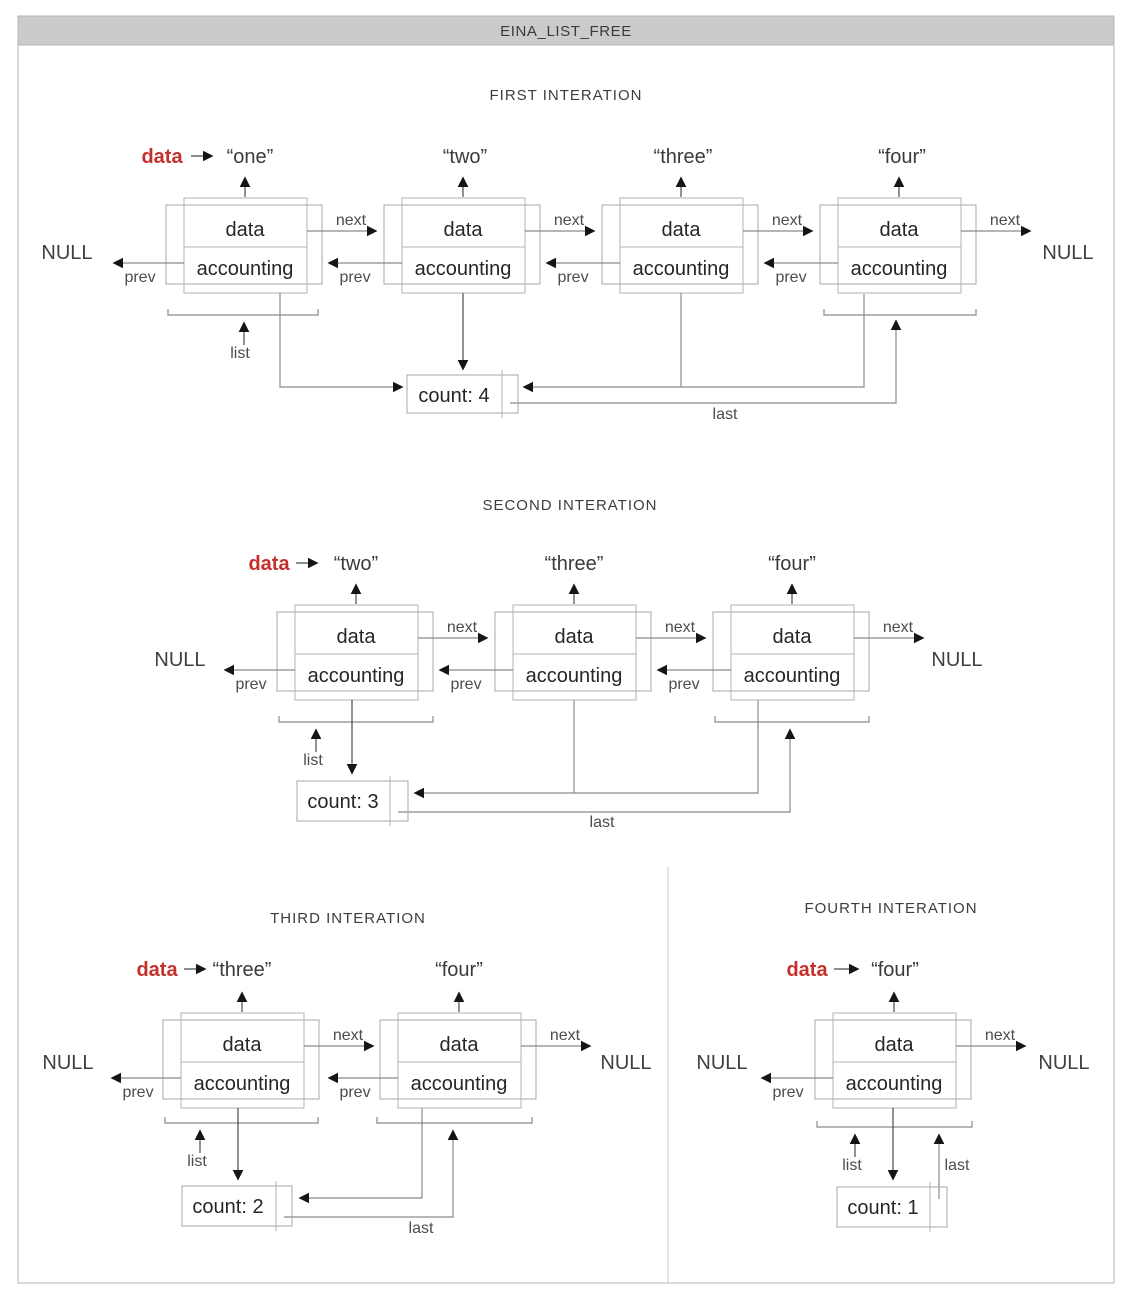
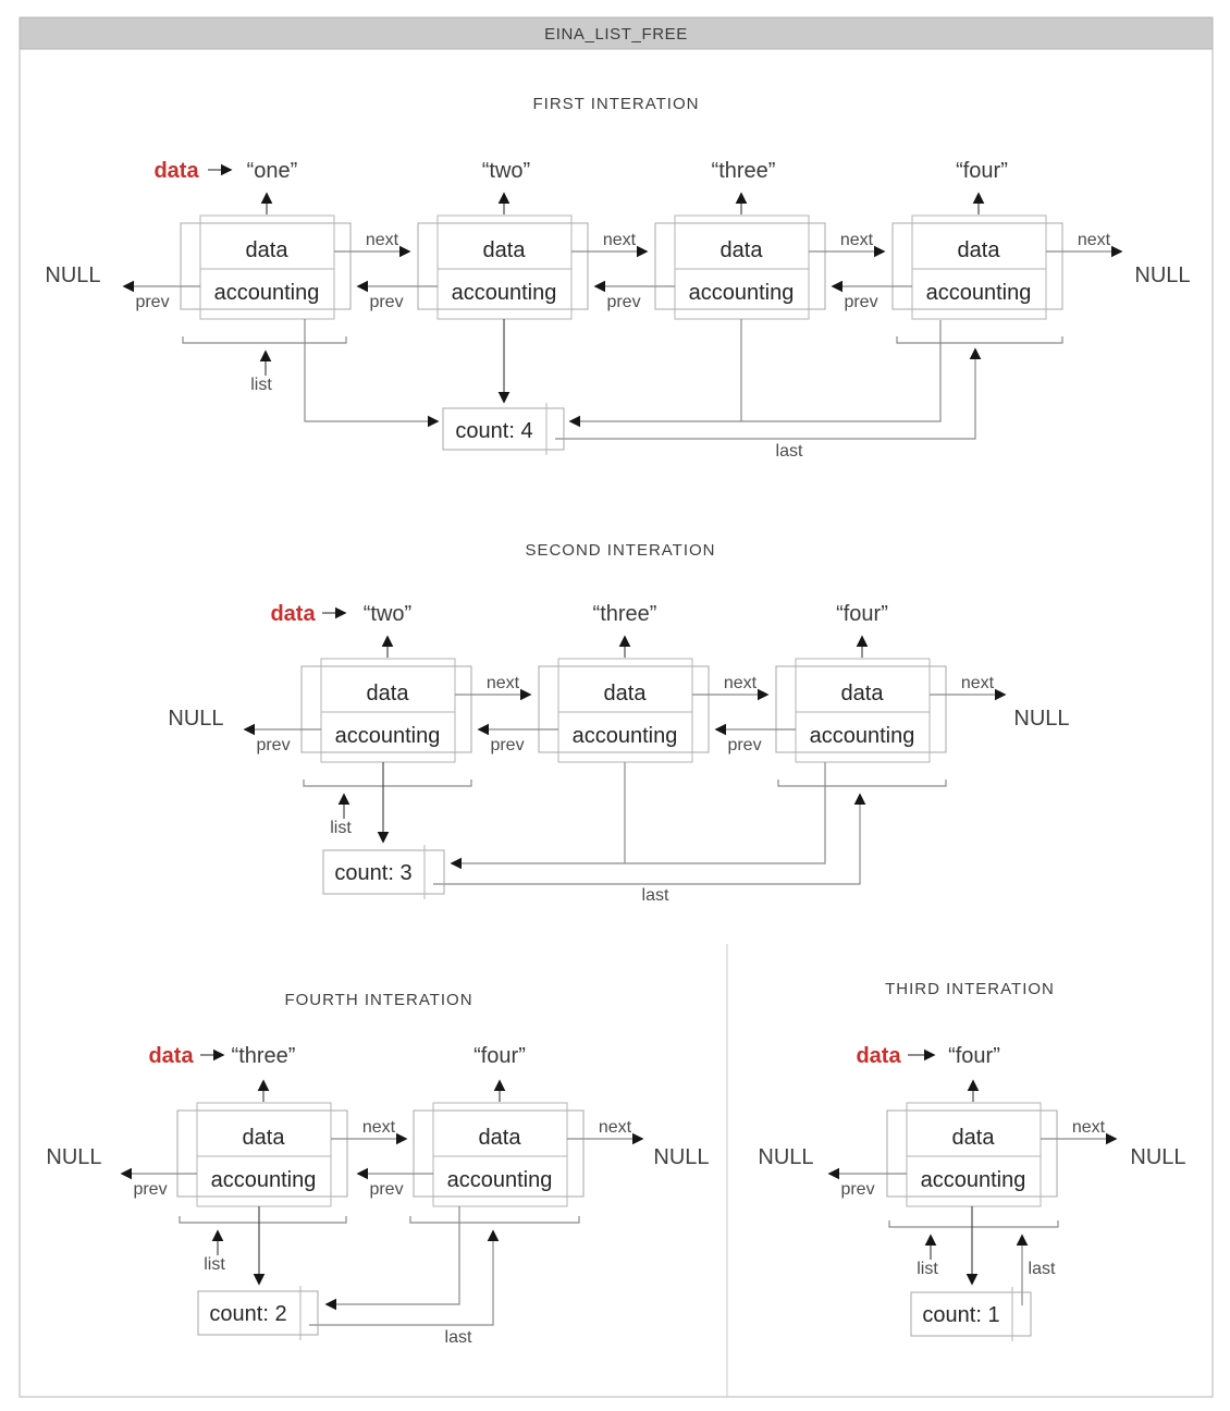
  EINA_LIST_FREE
  FIRST INTERATION
  data
  “one”
  “two”
  “three”
  “four”
  data
  accounting
  data
  accounting
  data
  accounting
  data
  accounting
  next
  next
  next
  next
  prev
  prev
  prev
  prev
  NULL
  NULL
  list
  last
  count: 4
  SECOND INTERATION
  data
  “two”
  “three”
  “four”
  data
  accounting
  data
  accounting
  data
  accounting
  next
  next
  next
  prev
  prev
  prev
  NULL
  NULL
  list
  last
  count: 3
- THIRD INTERATION
+ FOURTH INTERATION
  data
  “three”
  “four”
  data
  accounting
  data
  accounting
  next
  next
  prev
  prev
  NULL
  NULL
  list
  last
  count: 2
- FOURTH INTERATION
+ THIRD INTERATION
  data
  “four”
  data
  accounting
  next
  prev
  NULL
  NULL
  list
  last
  count: 1
